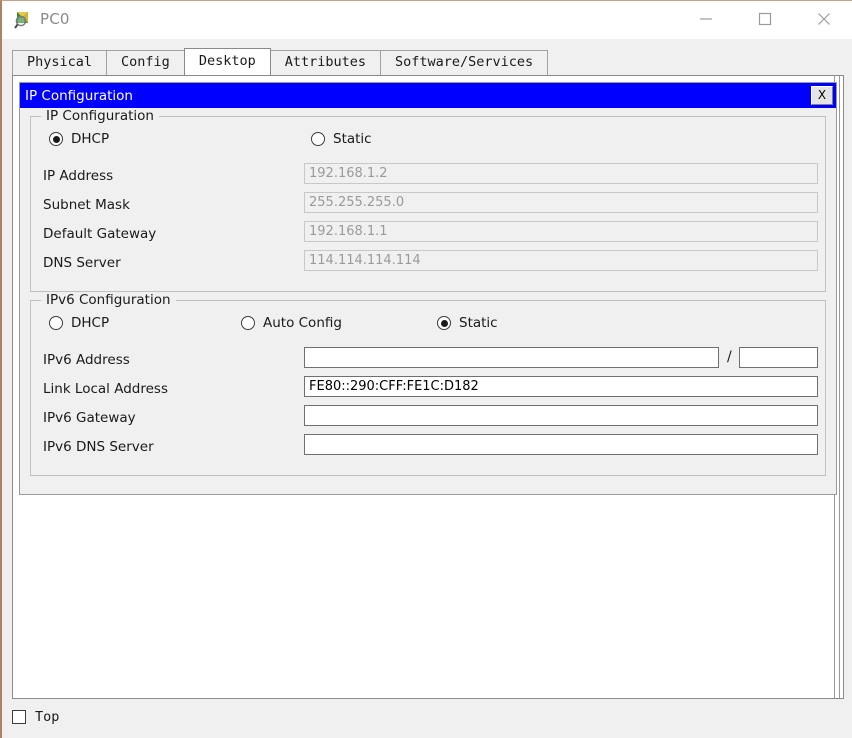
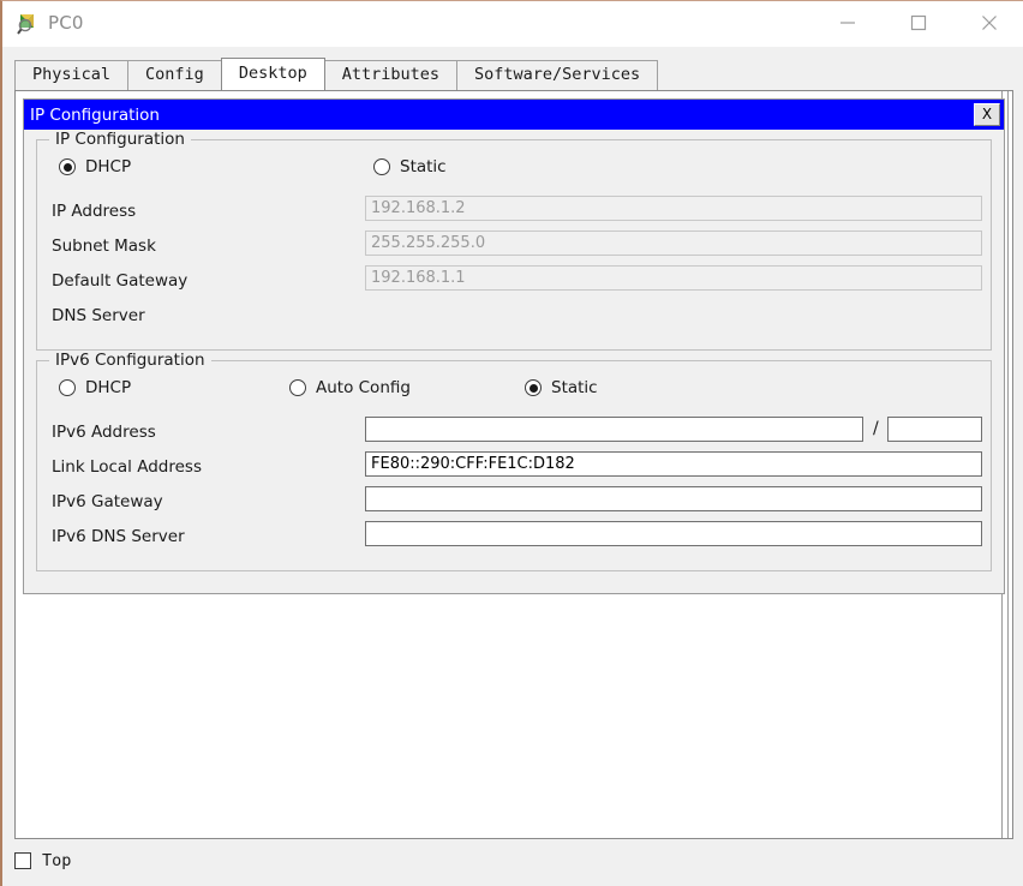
  PC0
  Physical
  Config
  Desktop
  Attributes
  Software/Services
  IP Configuration
  X
  IP Configuration
  DHCP
  Static
  IP Address
  192.168.1.2
  Subnet Mask
  255.255.255.0
  Default Gateway
  192.168.1.1
  DNS Server
- 114.114.114.114
  IPv6 Configuration
  DHCP
  Auto Config
  Static
  IPv6 Address
  /
  Link Local Address
  FE80::290:CFF:FE1C:D182
  IPv6 Gateway
  IPv6 DNS Server
  Top
